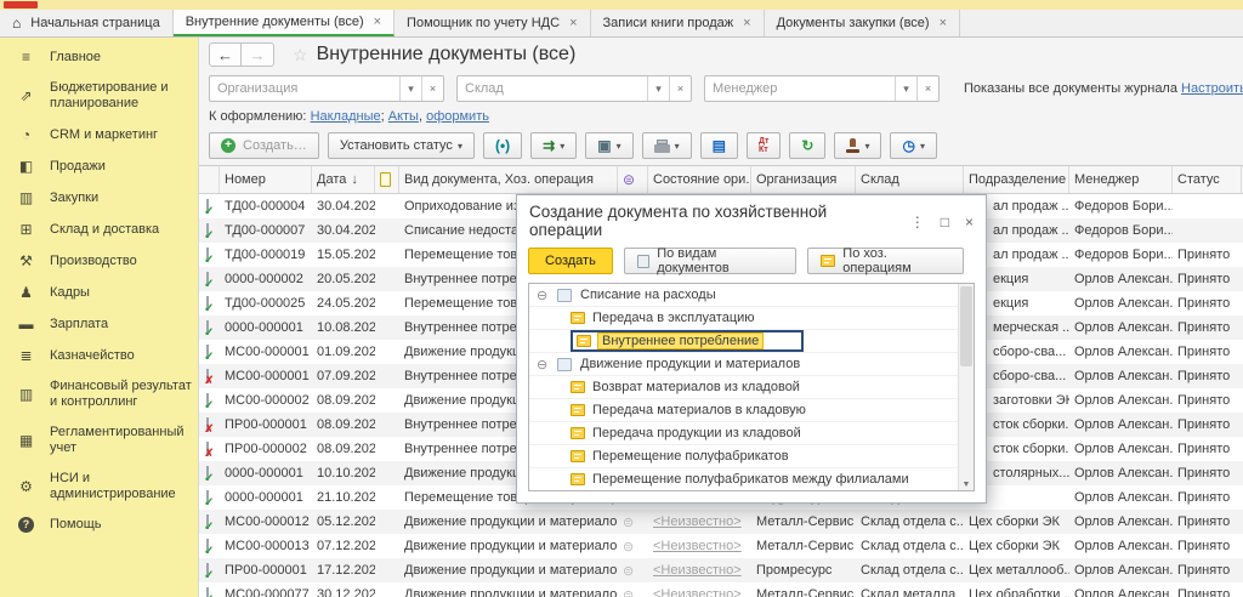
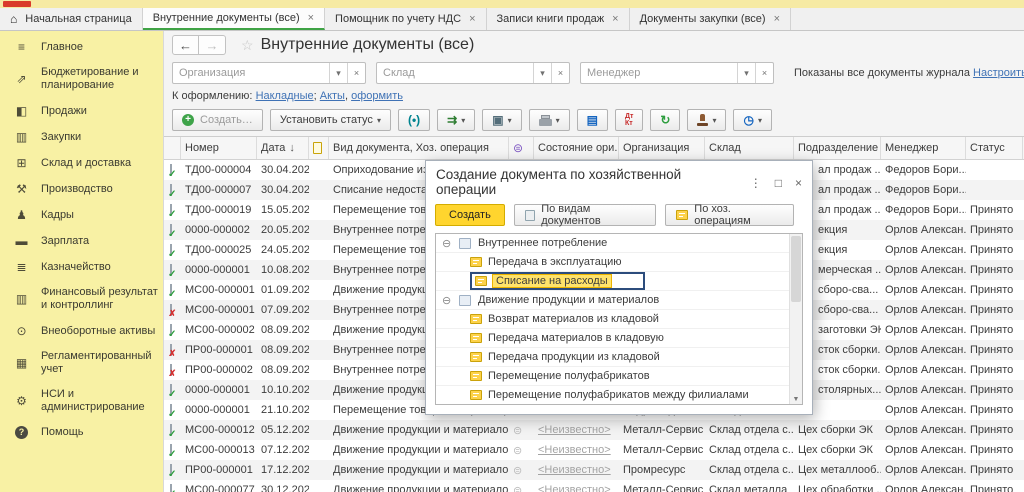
  ⌂
  Начальная страница
  Внутренние документы (все)
  ×
  Помощник по учету НДС
  ×
  Записи книги продаж
  ×
  Документы закупки (все)
  ×
  ≡
  Главное
  ⇗
  Бюджетирование и планирование
- ◔
- CRM и маркетинг
  ◧
  Продажи
  ▥
  Закупки
  ⊞
  Склад и доставка
  ⚒
  Производство
  ♟
  Кадры
  ▬
  Зарплата
  ≣
  Казначейство
  ▥
  Финансовый результат и контроллинг
+ ⊙
+ Внеоборотные активы
  ▦
  Регламентированный учет
  ⚙
  НСИ и администрирование
  ?
  Помощь
  ←
  →
  ☆
  Внутренние документы (все)
  Организация
  ▾
  ×
  Склад
  ▾
  ×
  Менеджер
  ▾
  ×
  Показаны все документы журнала
  Настроит
  К оформлению: Накладные; Акты, оформить
  +
  Создать…
  Установить статус
  ▾
  (•)
  ⇉
  ▾
  ▣
  ▾
  ▾
  ▤
  ↻
  ▾
  ◷
  ▾
  Номер
  Дата
  ↓
  Вид документа, Хоз. операция
  ⊜
  Состояние ори.
  Организация
  Склад
  Подразделение
  Менеджер
  Статус
  ✓
  ТД00-000004
  30.04.202
  Оприходование и
  ал продаж ..
  Федоров Бори..
  ✓
  ТД00-000007
  30.04.202
  Списание недост
  ал продаж ..
  Федоров Бори..
  ✓
  ТД00-000019
  15.05.202
  Перемещение тов
  ал продаж ..
  Федоров Бори..
  Принято
  ✓
  0000-000002
  20.05.202
  Внутреннее потре
  екция
  Орлов Алексан.
  Принято
  ✓
  ТД00-000025
  24.05.202
  Перемещение тов
  екция
  Орлов Алексан.
  Принято
  ✓
  0000-000001
  10.08.202
  Внутреннее потре
  мерческая ..
  Орлов Алексан.
  Принято
  ✓
  МС00-000001
  01.09.202
  Движение продук
  сборо-сва...
  Орлов Алексан.
  Принято
  ✗
  МС00-000001
  07.09.202
  Внутреннее потре
  сборо-сва...
  Орлов Алексан.
  Принято
  ✓
  МС00-000002
  08.09.202
  Движение продук
  заготовки ЭК
  Орлов Алексан.
  Принято
  ✗
  ПР00-000001
  08.09.202
  Внутреннее потре
  сток сборки.
  Орлов Алексан.
  Принято
  ✗
  ПР00-000002
  08.09.202
  Внутреннее потре
  сток сборки.
  Орлов Алексан.
  Принято
  ✓
  0000-000001
  10.10.202
  Движение продук
  столярных...
  Орлов Алексан.
  Принято
  ✓
  0000-000001
  21.10.202
  Орлов Алексан.
  Принято
  ✓
  МС00-000012
  05.12.202
  Движение продукции и материало
  ⊜
  <Неизвестно>
  Металл-Сервис
  Склад отдела с..
  Цех сборки ЭК
  Орлов Алексан.
  Принято
  ✓
  МС00-000013
  07.12.202
  Движение продукции и материало
  ⊜
  <Неизвестно>
  Металл-Сервис
  Склад отдела с..
  Цех сборки ЭК
  Орлов Алексан.
  Принято
  ✓
  ПР00-000001
  17.12.202
  Движение продукции и материало
  ⊜
  <Неизвестно>
  Промресурс
  Склад отдела с..
  Цех металлооб.
  Орлов Алексан.
  Принято
  МС00-000077
  30.12.202
  Движение продукции и материало
  ⊜
  <Неизвестно>
  Металл-Сервис
  Склад металла
  Цех обработки .
  Орлов Алексан.
  Принято
  Создание документа по хозяйственной операции
  ⋮ □ ×
  Создать
  По видам документов
  По хоз. операциям
  ⊖
- Списание на расходы
+ Внутреннее потребление
  Передача в эксплуатацию
- Внутреннее потребление
+ Списание на расходы
  ⊖
  Движение продукции и материалов
  Возврат материалов из кладовой
  Передача материалов в кладовую
  Передача продукции из кладовой
  Перемещение полуфабрикатов
  Перемещение полуфабрикатов между филиалами
